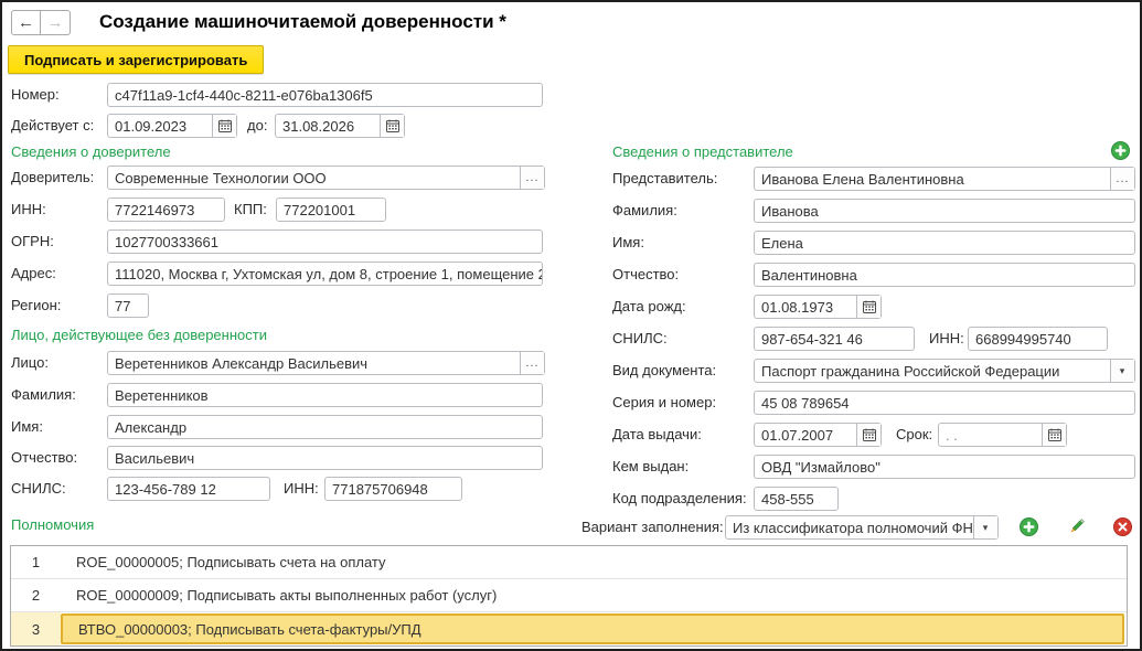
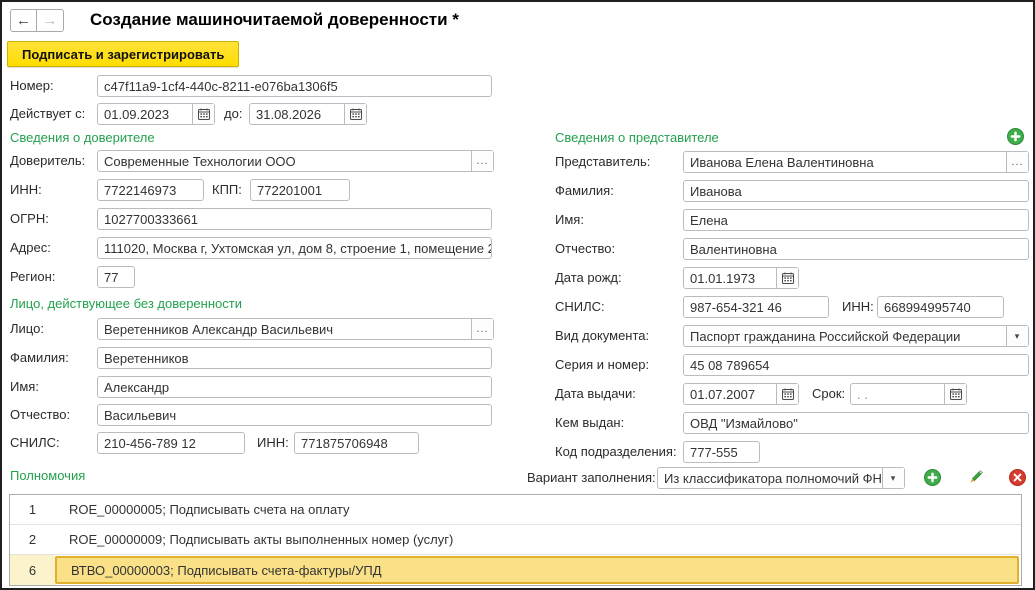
  ←
  →
  Создание машиночитаемой доверенности *
  Подписать и зарегистрировать
  Номер:
  c47f11a9-1cf4-440c-8211-e076ba1306f5
  Действует с:
  01.09.2023
  до:
  31.08.2026
  Сведения о доверителе
  Доверитель:
  Современные Технологии ООО
  ...
  ИНН:
  7722146973
  КПП:
  772201001
  ОГРН:
  1027700333661
  Адрес:
  111020, Москва г, Ухтомская ул, дом 8, строение 1, помещение
  Регион:
  77
  Лицо, действующее без доверенности
  Лицо:
  Веретенников Александр Васильевич
  ...
  Фамилия:
  Веретенников
  Имя:
  Александр
  Отчество:
  Васильевич
  СНИЛС:
- 123-456-789 12
+ 210-456-789 12
  ИНН:
  771875706948
  Сведения о представителе
  Представитель:
  Иванова Елена Валентиновна
  ...
  Фамилия:
  Иванова
  Имя:
  Елена
  Отчество:
  Валентиновна
  Дата рожд:
- 01.08.1973
+ 01.01.1973
  СНИЛС:
  987-654-321 46
  ИНН:
  668994995740
  Вид документа:
  Паспорт гражданина Российской Федерации
  ▾
  Серия и номер:
  45 08 789654
  Дата выдачи:
  01.07.2007
  Срок:
  . .
  Кем выдан:
  ОВД "Измайлово"
  Код подразделения:
- 458-555
+ 777-555
  Полномочия
  Вариант заполнения:
  Из классификатора полномочий ФН
  ▾
  1
  ROE_00000005; Подписывать счета на оплату
  2
- ROE_00000009; Подписывать акты выполненных работ (услуг)
+ ROE_00000009; Подписывать акты выполненных номер (услуг)
- 3
+ 6
  ВТВО_00000003; Подписывать счета-фактуры/УПД
